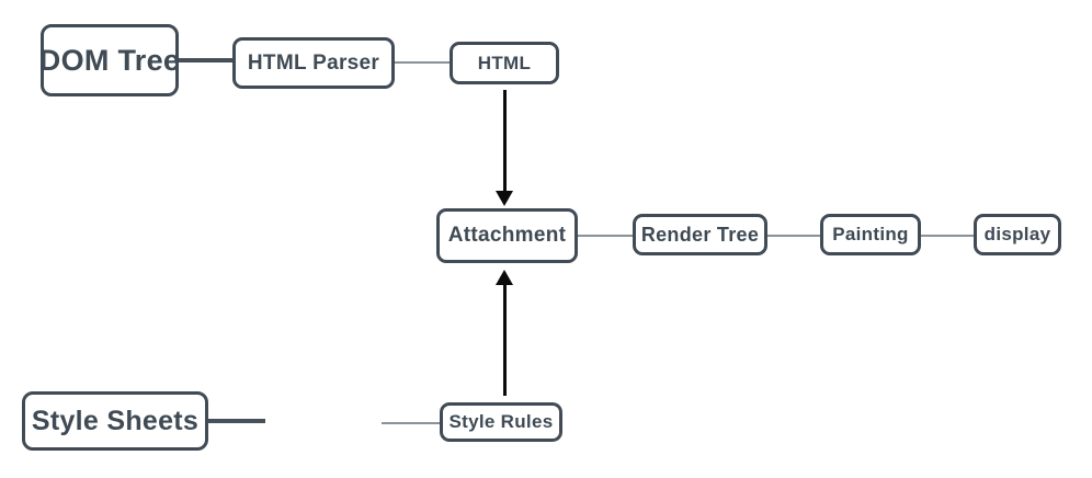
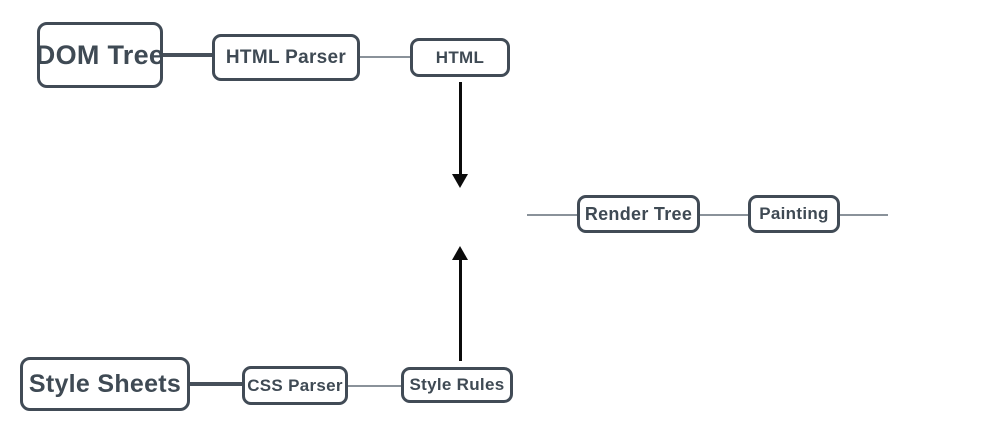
  DOM Tree
  HTML Parser
  HTML
- Attachment
  Render Tree
  Painting
- display
  Style Sheets
+ CSS Parser
  Style Rules
